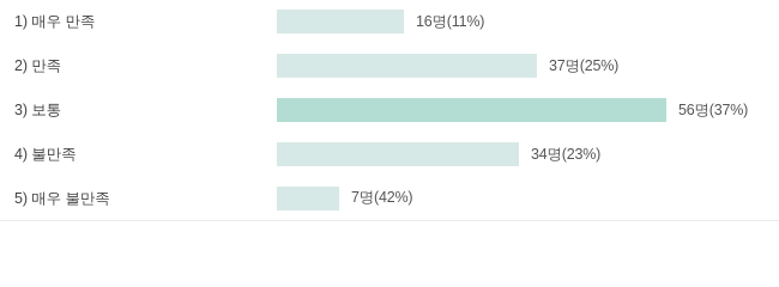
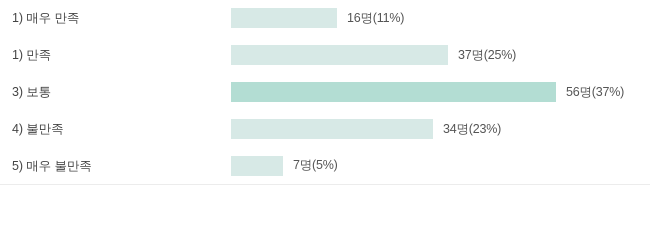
  1) 매우 만족
  16명(11%)
- 2) 만족
+ 1) 만족
  37명(25%)
  3) 보통
  56명(37%)
  4) 불만족
  34명(23%)
  5) 매우 불만족
- 7명(42%)
+ 7명(5%)
